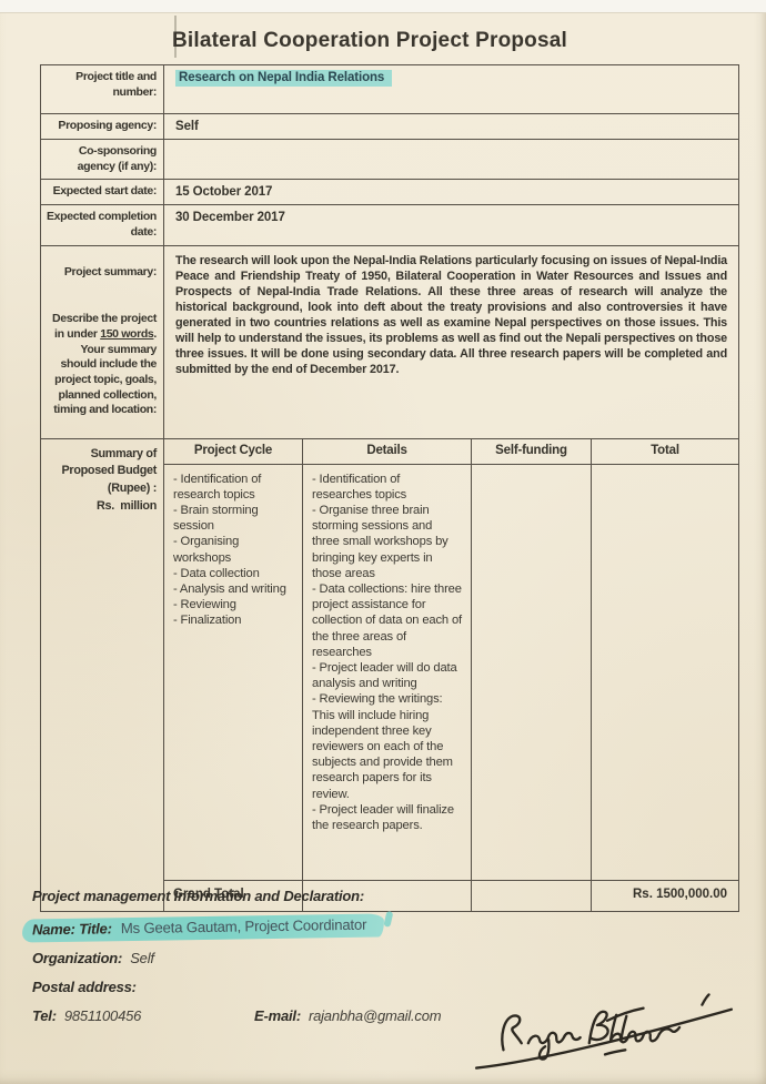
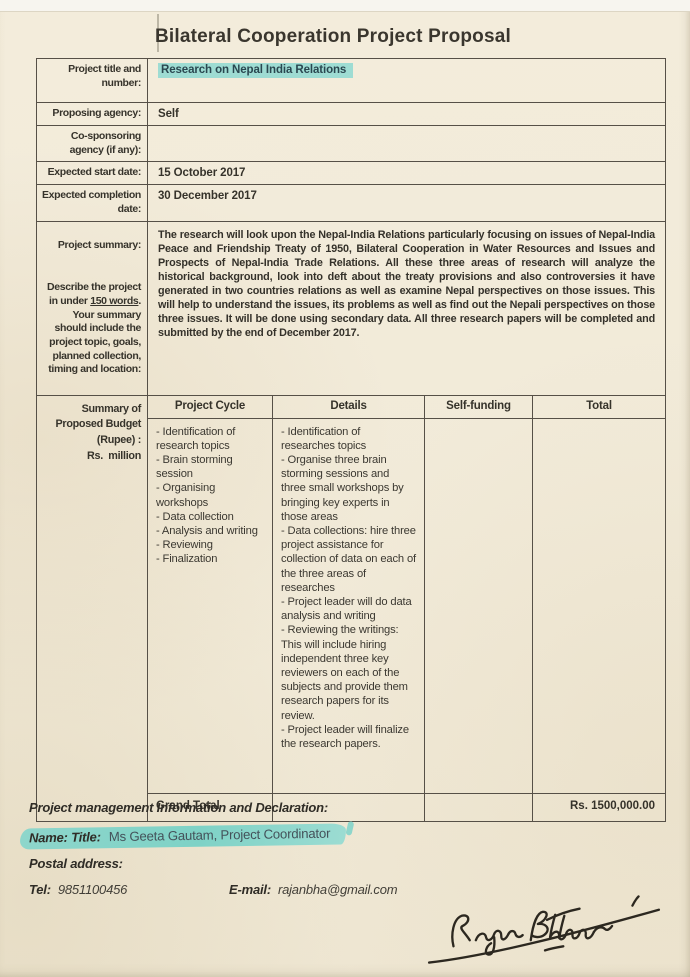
  Bilateral Cooperation Project Proposal
  Project title and number:	Research on Nepal India Relations
  Proposing agency:	Self
  Co-sponsoring agency (if any):
  Expected start date:	15 October 2017
  Expected completion date:	30 December 2017
  Project summary: Describe the project in under 150 words. Your summary should include the project topic, goals, planned collection, timing and location:	The research will look upon the Nepal-India Relations particularly focusing on issues of Nepal-India Peace and Friendship Treaty of 1950, Bilateral Cooperation in Water Resources and Issues and Prospects of Nepal-India Trade Relations. All these three areas of research will analyze the historical background, look into deft about the treaty provisions and also controversies it have generated in two countries relations as well as examine Nepal perspectives on those issues. This will help to understand the issues, its problems as well as find out the Nepali perspectives on those three issues. It will be done using secondary data. All three research papers will be completed and submitted by the end of December 2017.
  Summary of Proposed Budget (Rupee) : Rs. million	Project Cycle	Details	Self-funding	Total
  - Identification of research topics - Brain storming session - Organising workshops - Data collection - Analysis and writing - Reviewing - Finalization	- Identification of researches topics - Organise three brain storming sessions and three small workshops by bringing key experts in those areas - Data collections: hire three project assistance for collection of data on each of the three areas of researches - Project leader will do data analysis and writing - Reviewing the writings: This will include hiring independent three key reviewers on each of the subjects and provide them research papers for its review. - Project leader will finalize the research papers.
  Grand Total			Rs. 1500,000.00
  Project management Information and Declaration:
  Name: Title: Ms Geeta Gautam, Project Coordinator
- Organization: Self
  Postal address:
  Tel: 9851100456 E-mail: rajanbha@gmail.com
